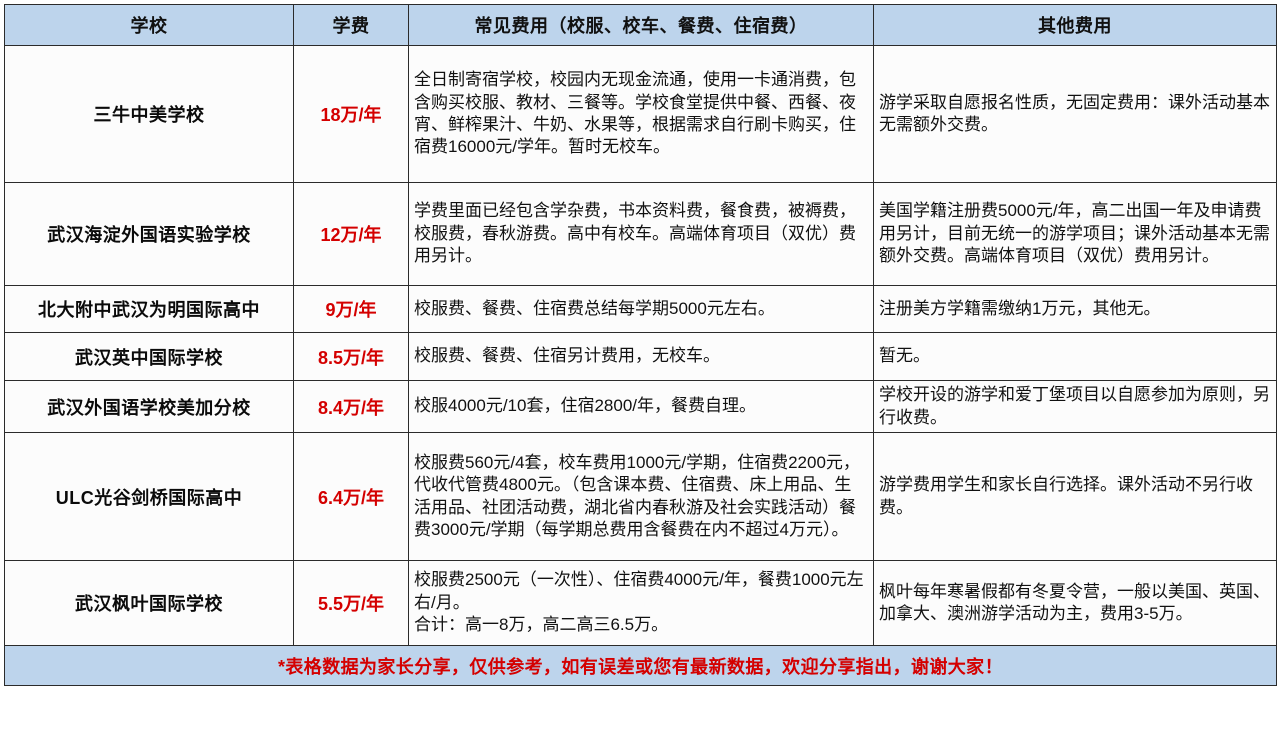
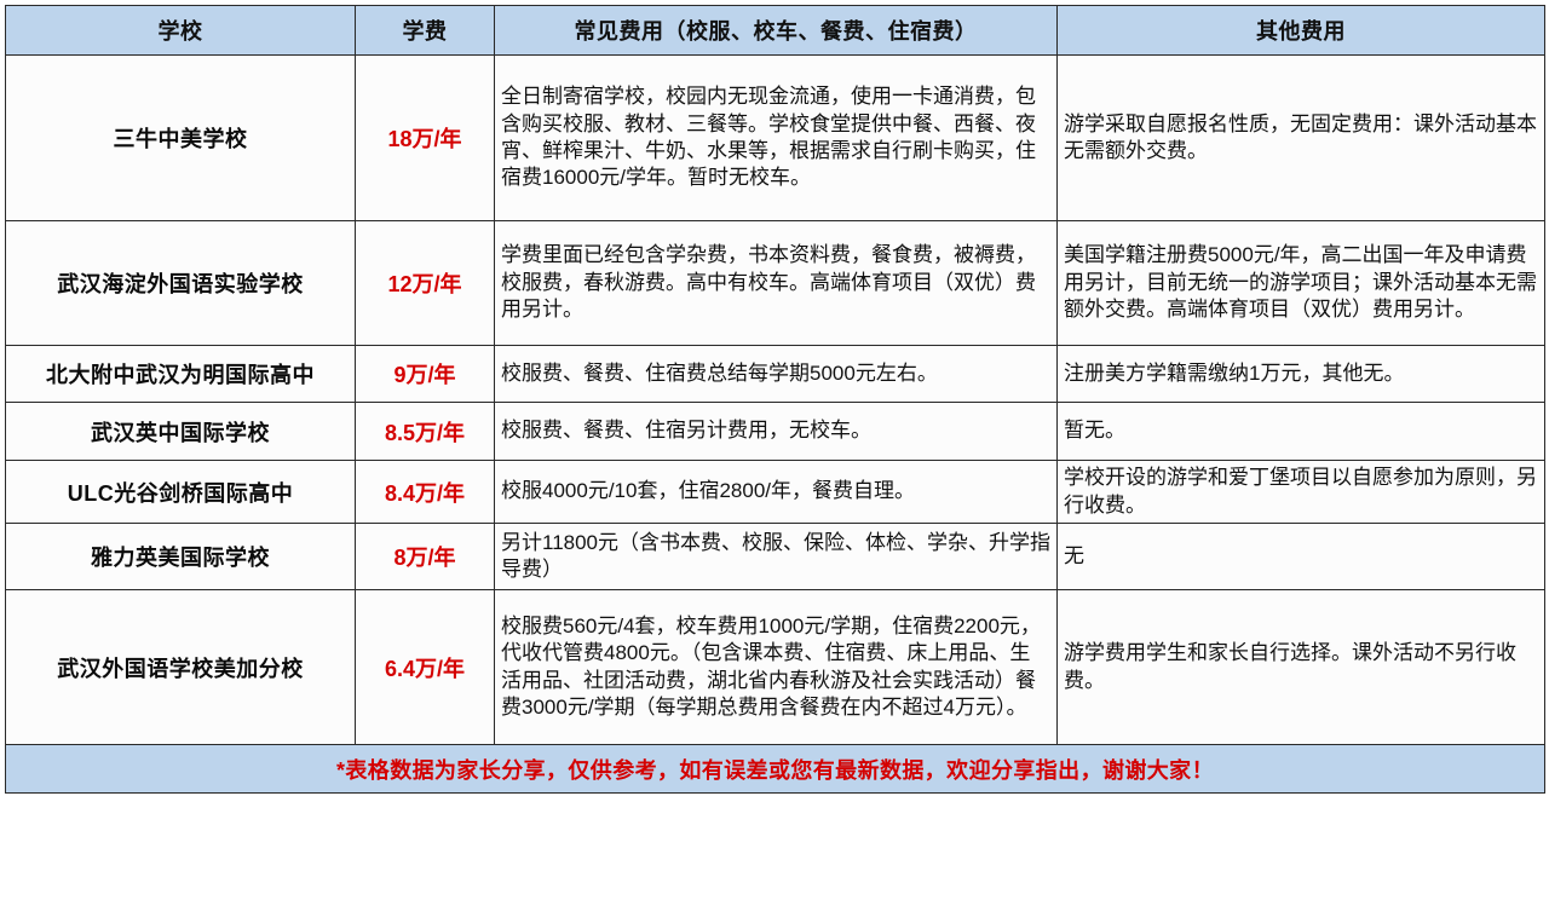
  学校	学费	常见费用（校服、校车、餐费、住宿费）	其他费用
  三牛中美学校	18万/年	全日制寄宿学校，校园内无现金流通，使用一卡通消费，包含购买校服、教材、三餐等。学校食堂提供中餐、西餐、夜宵、鲜榨果汁、牛奶、水果等，根据需求自行刷卡购买，住宿费16000元/学年。暂时无校车。	游学采取自愿报名性质，无固定费用：课外活动基本无需额外交费。
  武汉海淀外国语实验学校	12万/年	学费里面已经包含学杂费，书本资料费，餐食费，被褥费，校服费，春秋游费。高中有校车。高端体育项目（双优）费用另计。	美国学籍注册费5000元/年，高二出国一年及申请费用另计，目前无统一的游学项目；课外活动基本无需额外交费。高端体育项目（双优）费用另计。
  北大附中武汉为明国际高中	9万/年	校服费、餐费、住宿费总结每学期5000元左右。	注册美方学籍需缴纳1万元，其他无。
  武汉英中国际学校	8.5万/年	校服费、餐费、住宿另计费用，无校车。	暂无。
- 武汉外国语学校美加分校	8.4万/年	校服4000元/10套，住宿2800/年，餐费自理。	学校开设的游学和爱丁堡项目以自愿参加为原则，另行收费。
+ ULC光谷剑桥国际高中	8.4万/年	校服4000元/10套，住宿2800/年，餐费自理。	学校开设的游学和爱丁堡项目以自愿参加为原则，另行收费。
+ 雅力英美国际学校	8万/年	另计11800元（含书本费、校服、保险、体检、学杂、升学指导费）	无
- ULC光谷剑桥国际高中	6.4万/年	校服费560元/4套，校车费用1000元/学期，住宿费2200元，代收代管费4800元。（包含课本费、住宿费、床上用品、生活用品、社团活动费，湖北省内春秋游及社会实践活动）餐费3000元/学期（每学期总费用含餐费在内不超过4万元）。	游学费用学生和家长自行选择。课外活动不另行收费。
+ 武汉外国语学校美加分校	6.4万/年	校服费560元/4套，校车费用1000元/学期，住宿费2200元，代收代管费4800元。（包含课本费、住宿费、床上用品、生活用品、社团活动费，湖北省内春秋游及社会实践活动）餐费3000元/学期（每学期总费用含餐费在内不超过4万元）。	游学费用学生和家长自行选择。课外活动不另行收费。
- 武汉枫叶国际学校	5.5万/年	校服费2500元（一次性）、住宿费4000元/年，餐费1000元左右/月。 合计：高一8万，高二高三6.5万。	枫叶每年寒暑假都有冬夏令营，一般以美国、英国、加拿大、澳洲游学活动为主，费用3-5万。
  *表格数据为家长分享，仅供参考，如有误差或您有最新数据，欢迎分享指出，谢谢大家！
